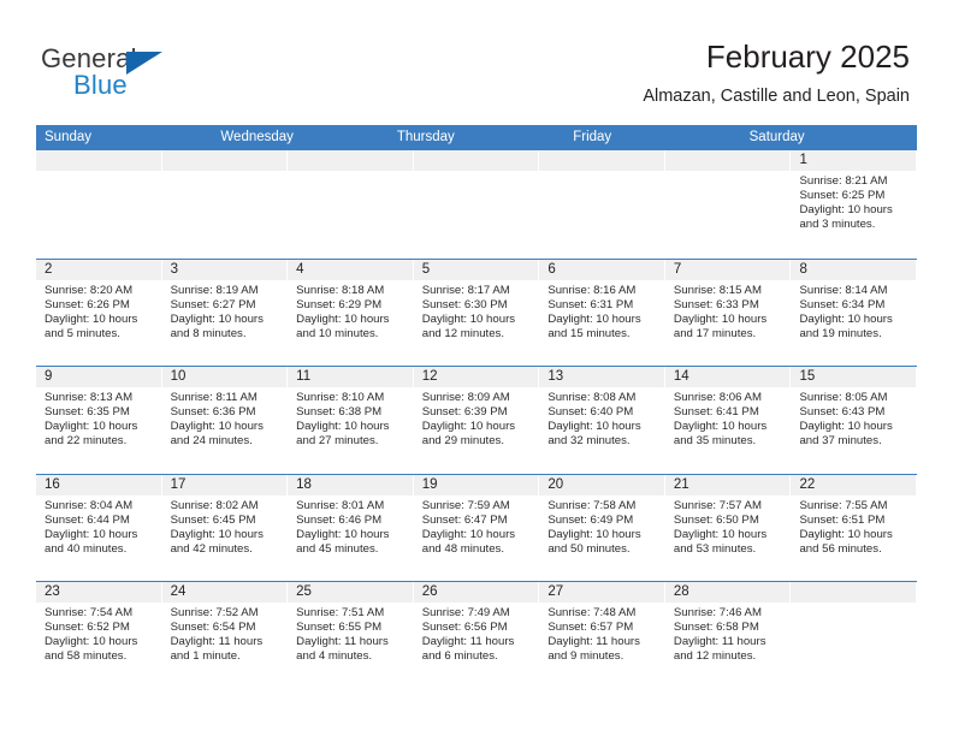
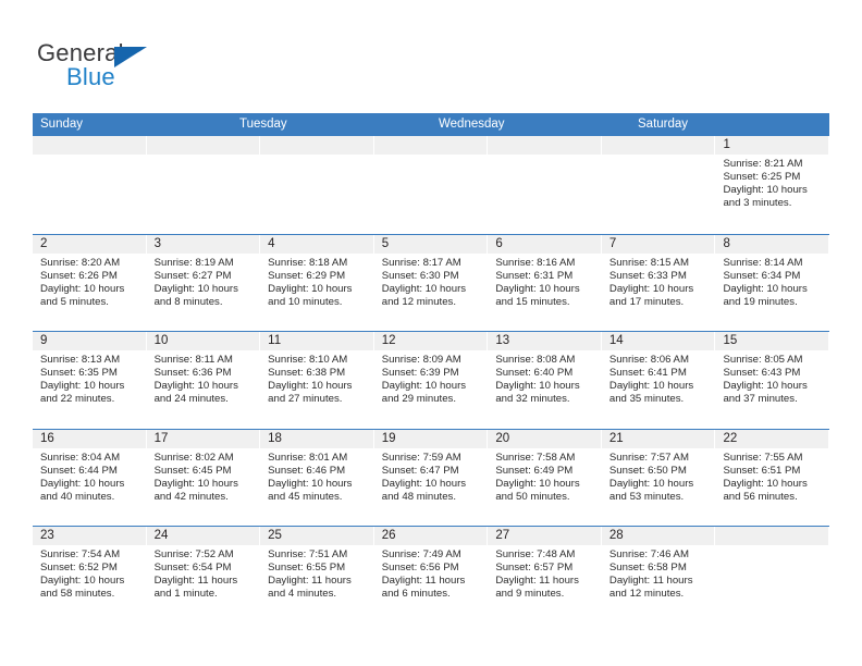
  General
  Blue
- February 2025
- Almazan, Castille and Leon, Spain
  Sunday
+ Tuesday
  Wednesday
- Thursday
- Friday
  Saturday
  1
  Sunrise: 8:21 AM
  Sunset: 6:25 PM
  Daylight: 10 hours
  and 3 minutes.
  2
  Sunrise: 8:20 AM
  Sunset: 6:26 PM
  Daylight: 10 hours
  and 5 minutes.
  3
  Sunrise: 8:19 AM
  Sunset: 6:27 PM
  Daylight: 10 hours
  and 8 minutes.
  4
  Sunrise: 8:18 AM
  Sunset: 6:29 PM
  Daylight: 10 hours
  and 10 minutes.
  5
  Sunrise: 8:17 AM
  Sunset: 6:30 PM
  Daylight: 10 hours
  and 12 minutes.
  6
  Sunrise: 8:16 AM
  Sunset: 6:31 PM
  Daylight: 10 hours
  and 15 minutes.
  7
  Sunrise: 8:15 AM
  Sunset: 6:33 PM
  Daylight: 10 hours
  and 17 minutes.
  8
  Sunrise: 8:14 AM
  Sunset: 6:34 PM
  Daylight: 10 hours
  and 19 minutes.
  9
  Sunrise: 8:13 AM
  Sunset: 6:35 PM
  Daylight: 10 hours
  and 22 minutes.
  10
  Sunrise: 8:11 AM
  Sunset: 6:36 PM
  Daylight: 10 hours
  and 24 minutes.
  11
  Sunrise: 8:10 AM
  Sunset: 6:38 PM
  Daylight: 10 hours
  and 27 minutes.
  12
  Sunrise: 8:09 AM
  Sunset: 6:39 PM
  Daylight: 10 hours
  and 29 minutes.
  13
  Sunrise: 8:08 AM
  Sunset: 6:40 PM
  Daylight: 10 hours
  and 32 minutes.
  14
  Sunrise: 8:06 AM
  Sunset: 6:41 PM
  Daylight: 10 hours
  and 35 minutes.
  15
  Sunrise: 8:05 AM
  Sunset: 6:43 PM
  Daylight: 10 hours
  and 37 minutes.
  16
  Sunrise: 8:04 AM
  Sunset: 6:44 PM
  Daylight: 10 hours
  and 40 minutes.
  17
  Sunrise: 8:02 AM
  Sunset: 6:45 PM
  Daylight: 10 hours
  and 42 minutes.
  18
  Sunrise: 8:01 AM
  Sunset: 6:46 PM
  Daylight: 10 hours
  and 45 minutes.
  19
  Sunrise: 7:59 AM
  Sunset: 6:47 PM
  Daylight: 10 hours
  and 48 minutes.
  20
  Sunrise: 7:58 AM
  Sunset: 6:49 PM
  Daylight: 10 hours
  and 50 minutes.
  21
  Sunrise: 7:57 AM
  Sunset: 6:50 PM
  Daylight: 10 hours
  and 53 minutes.
  22
  Sunrise: 7:55 AM
  Sunset: 6:51 PM
  Daylight: 10 hours
  and 56 minutes.
  23
  Sunrise: 7:54 AM
  Sunset: 6:52 PM
  Daylight: 10 hours
  and 58 minutes.
  24
  Sunrise: 7:52 AM
  Sunset: 6:54 PM
  Daylight: 11 hours
  and 1 minute.
  25
  Sunrise: 7:51 AM
  Sunset: 6:55 PM
  Daylight: 11 hours
  and 4 minutes.
  26
  Sunrise: 7:49 AM
  Sunset: 6:56 PM
  Daylight: 11 hours
  and 6 minutes.
  27
  Sunrise: 7:48 AM
  Sunset: 6:57 PM
  Daylight: 11 hours
  and 9 minutes.
  28
  Sunrise: 7:46 AM
  Sunset: 6:58 PM
  Daylight: 11 hours
  and 12 minutes.
